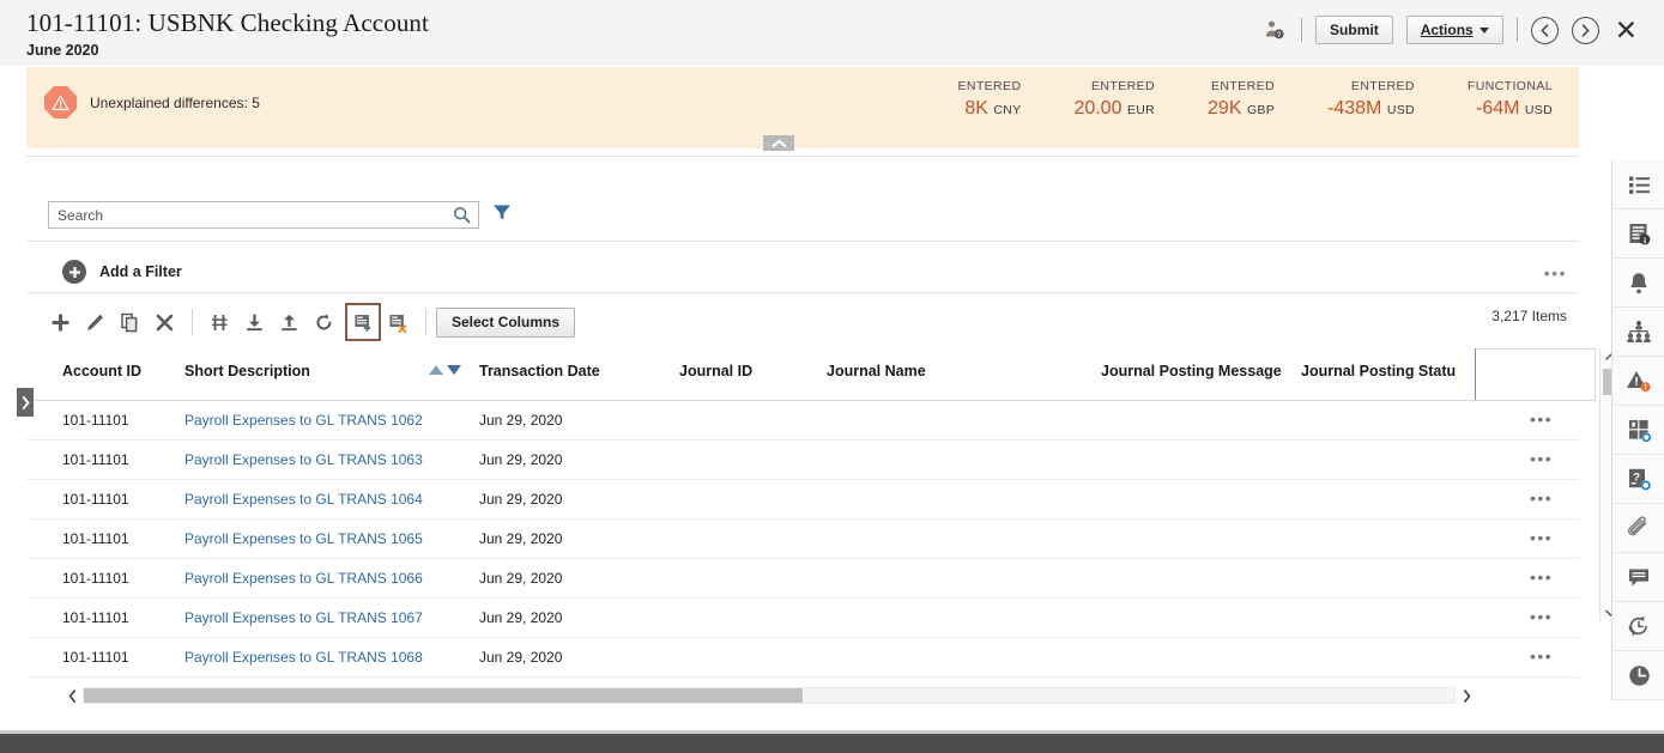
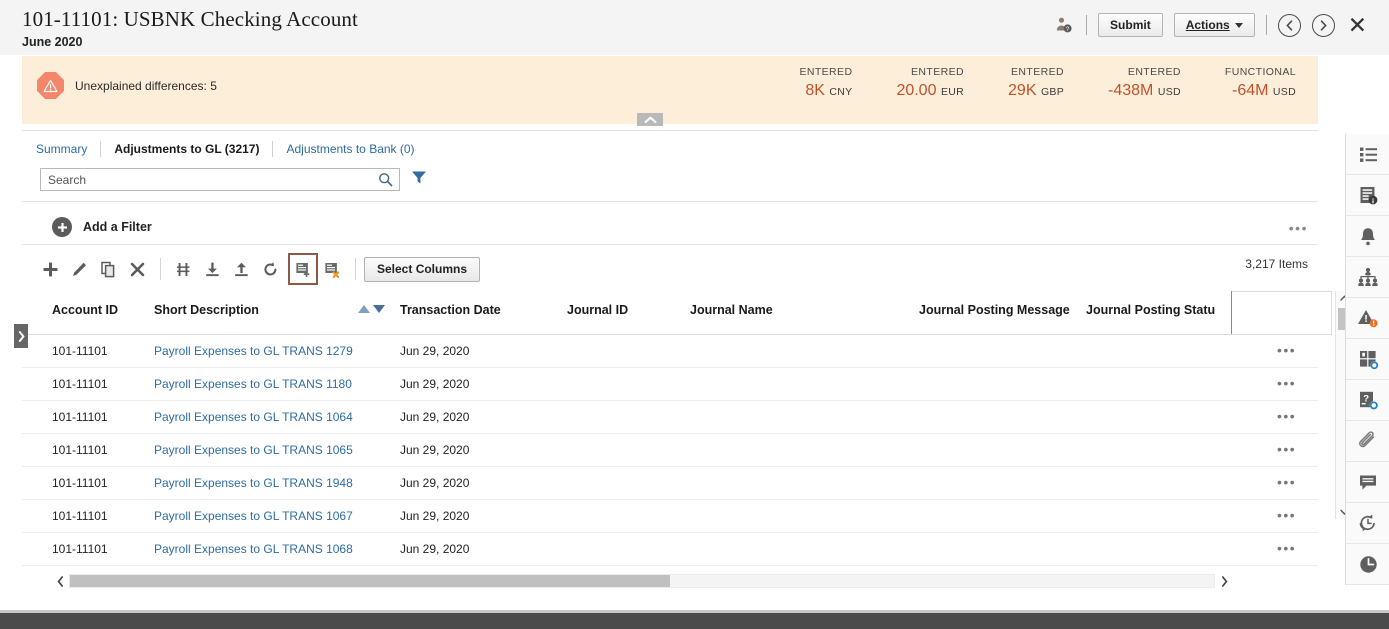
  101-11101: USBNK Checking Account
  June 2020
  Submit
  Actions
  ✕
  Unexplained differences: 5
  ENTERED
  8K CNY
  ENTERED
  20.00 EUR
  ENTERED
  29K GBP
  ENTERED
  -438M USD
  FUNCTIONAL
  -64M USD
+ Summary
+ Adjustments to GL (3217)
+ Adjustments to Bank (0)
  Search
  Add a Filter
  •••
  Select Columns
  3,217 Items
  Account ID
  Short Description
  Transaction Date
  Journal ID
  Journal Name
  Journal Posting Message
  Journal Posting Statu
  101-11101
- Payroll Expenses to GL TRANS 1062
+ Payroll Expenses to GL TRANS 1279
  Jun 29, 2020
  •••
  101-11101
- Payroll Expenses to GL TRANS 1063
+ Payroll Expenses to GL TRANS 1180
  Jun 29, 2020
  •••
  101-11101
  Payroll Expenses to GL TRANS 1064
  Jun 29, 2020
  •••
  101-11101
  Payroll Expenses to GL TRANS 1065
  Jun 29, 2020
  •••
  101-11101
- Payroll Expenses to GL TRANS 1066
+ Payroll Expenses to GL TRANS 1948
  Jun 29, 2020
  •••
  101-11101
  Payroll Expenses to GL TRANS 1067
  Jun 29, 2020
  •••
  101-11101
  Payroll Expenses to GL TRANS 1068
  Jun 29, 2020
  •••
  ?
